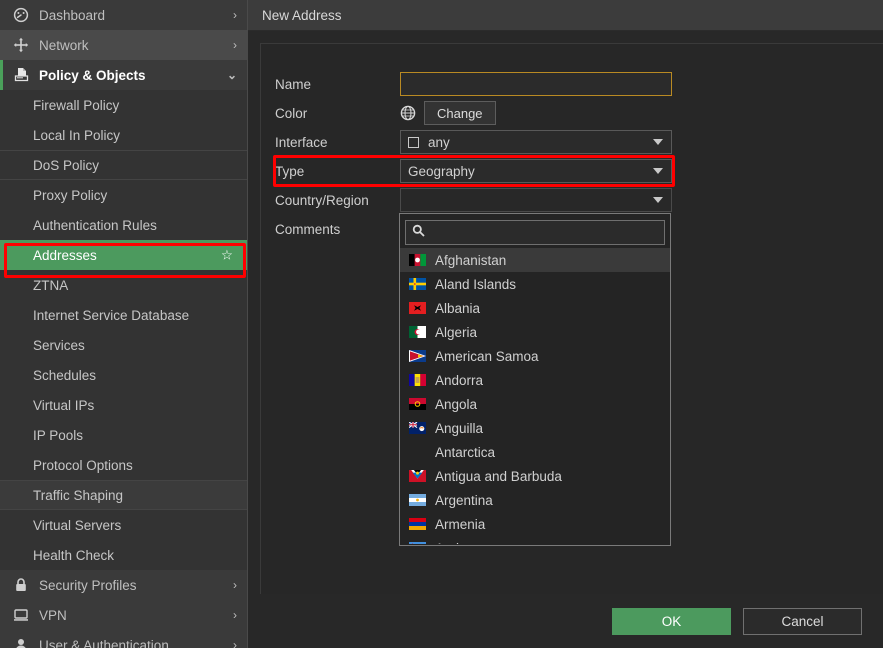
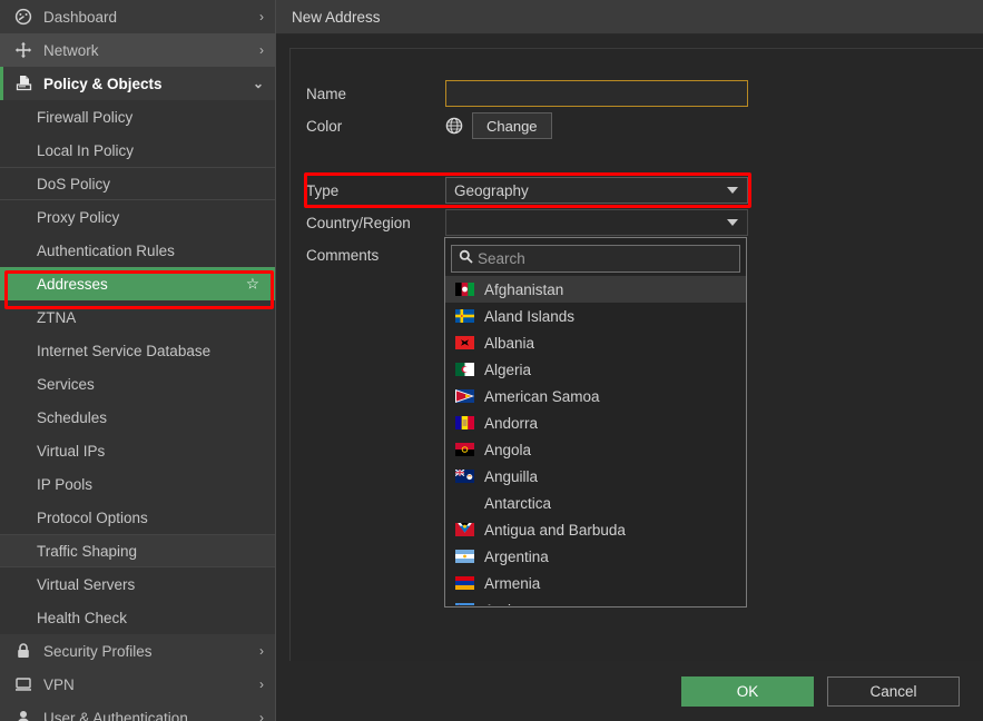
  Dashboard
  ›
  Network
  ›
  Policy & Objects
  ⌄
  Firewall Policy
  Local In Policy
  DoS Policy
  Proxy Policy
  Authentication Rules
  Addresses
  ☆
  ZTNA
  Internet Service Database
  Services
  Schedules
  Virtual IPs
  IP Pools
  Protocol Options
  Traffic Shaping
  Virtual Servers
  Health Check
  Security Profiles
  ›
  VPN
  ›
  User & Authentication
  ›
  New Address
  Name
  Color
  Change
- Interface
- any
  Type
  Geography
  Country/Region
  Comments
+ Search
  Afghanistan
  Aland Islands
  Albania
  Algeria
  American Samoa
  Andorra
  Angola
  Anguilla
  Antarctica
  Antigua and Barbuda
  Argentina
  Armenia
  OK
  Cancel
